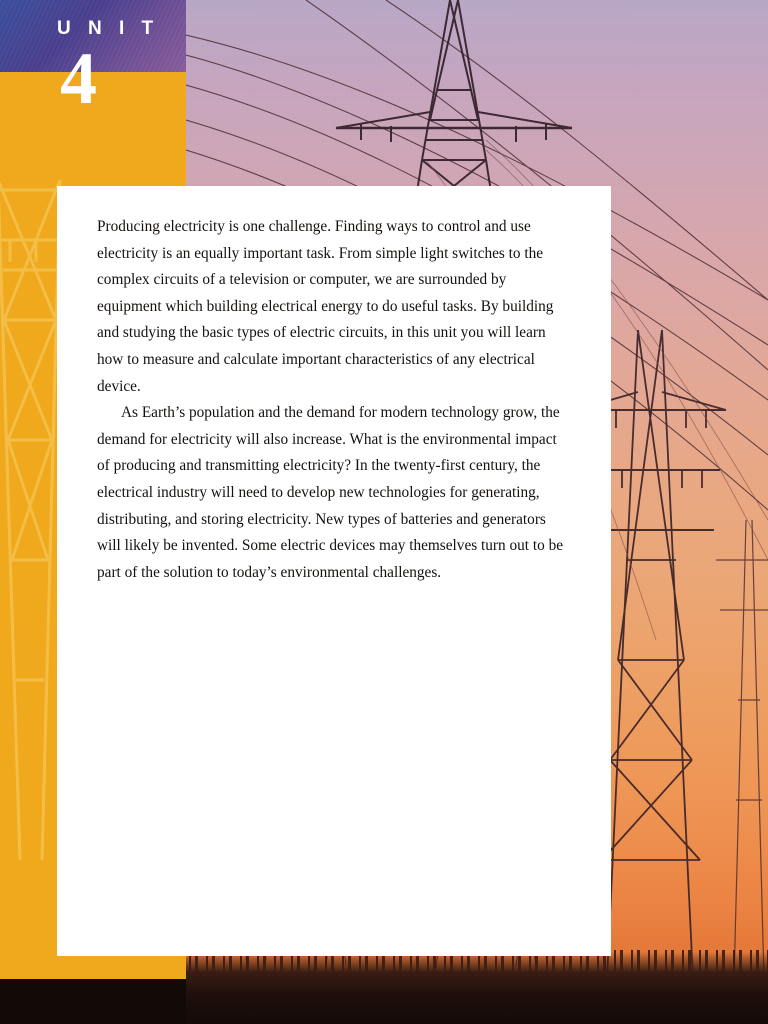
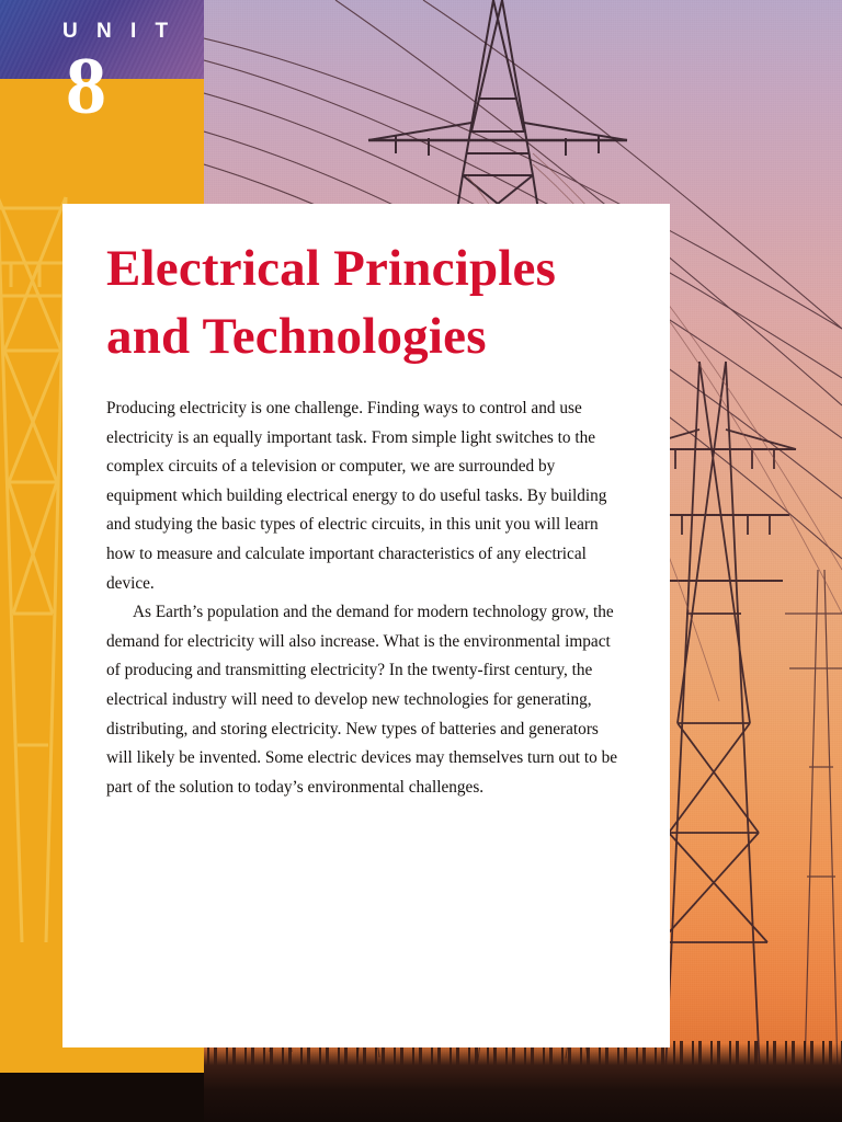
  U N I T
- 4
+ 8
+ Electrical Principles and Technologies
  Producing electricity is one challenge. Finding ways to control and use electricity is an equally important task. From simple light switches to the complex circuits of a television or computer, we are surrounded by equipment which building electrical energy to do useful tasks. By building and studying the basic types of electric circuits, in this unit you will learn how to measure and calculate important characteristics of any electrical device.
  As Earth’s population and the demand for modern technology grow, the demand for electricity will also increase. What is the environmental impact of producing and transmitting electricity? In the twenty-first century, the electrical industry will need to develop new technologies for generating, distributing, and storing electricity. New types of batteries and generators will likely be invented. Some electric devices may themselves turn out to be part of the solution to today’s environmental challenges.
